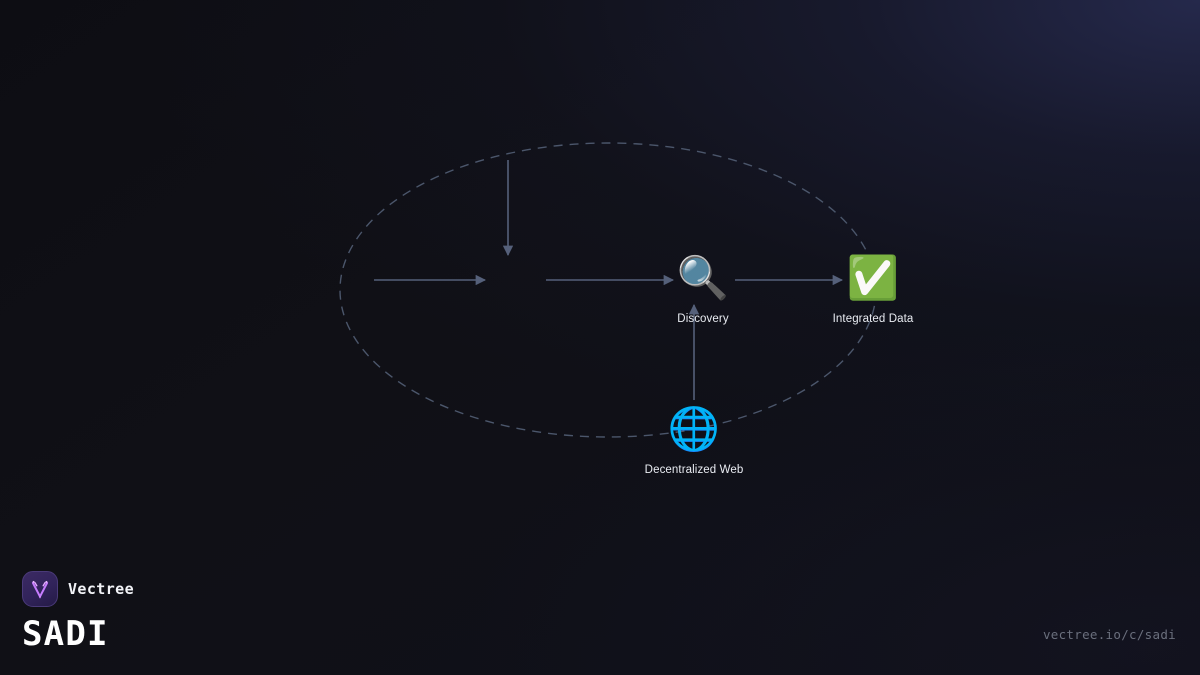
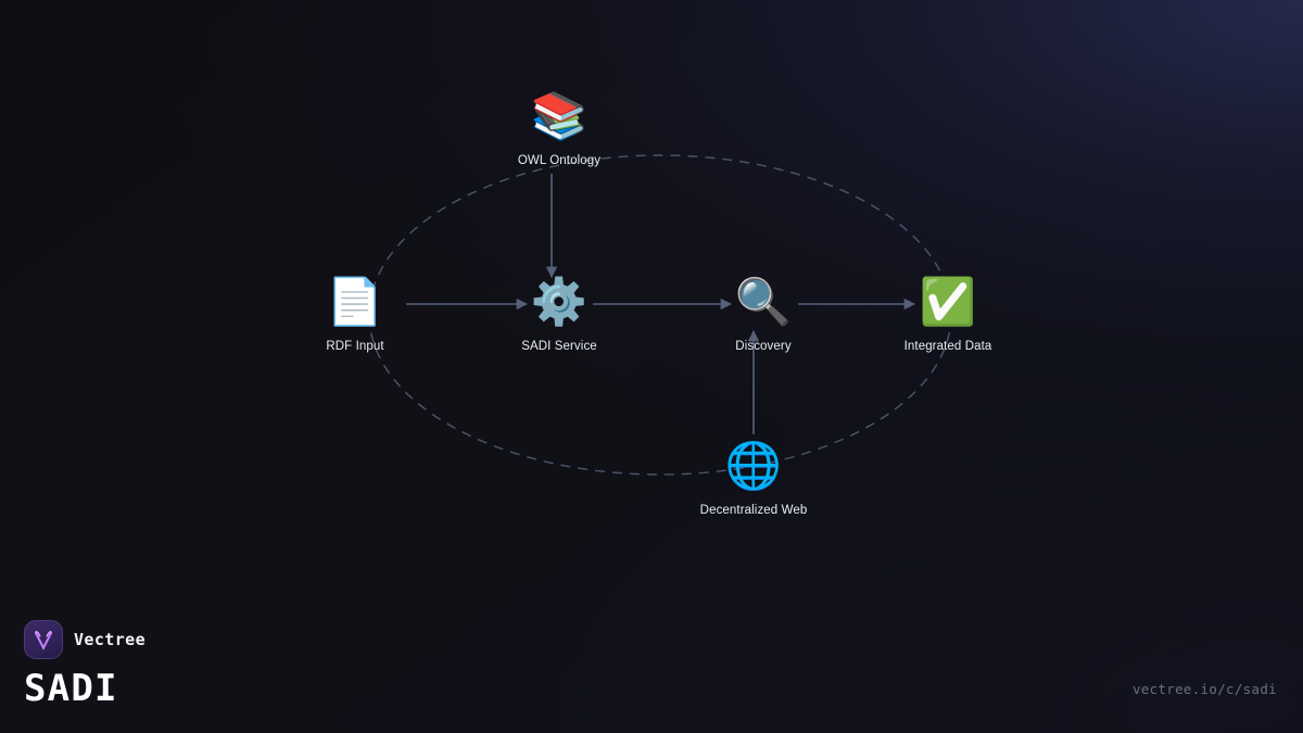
+ 📚
+ OWL Ontology
+ 📄
+ RDF Input
+ ⚙️
+ SADI Service
  🔍
  Discovery
  ✅
  Integrated Data
  🌐
  Decentralized Web
  Vectree
  SADI
  vectree.io/c/sadi
